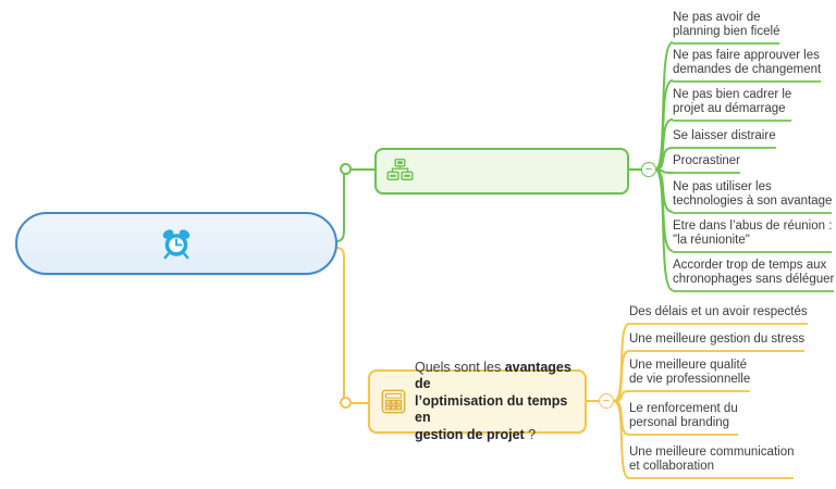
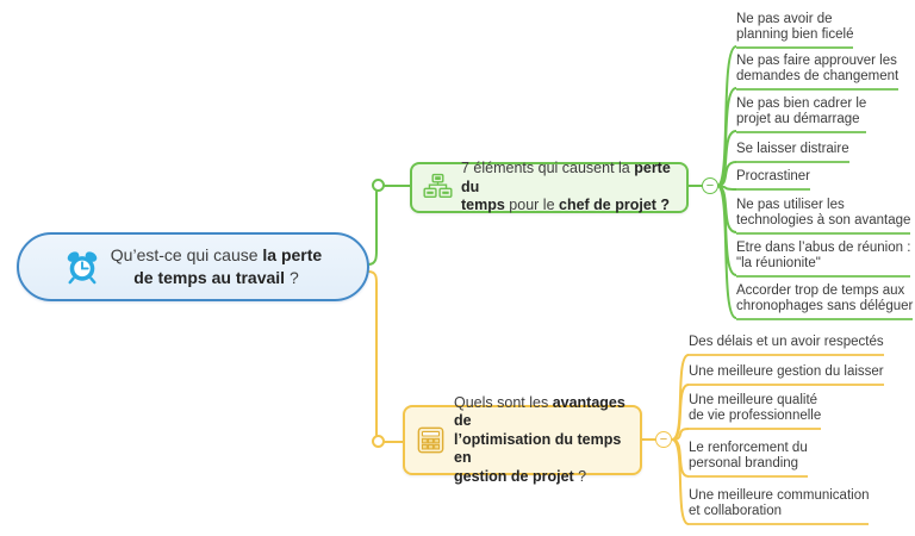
+ Qu’est-ce qui cause la perte
+ de temps au travail ?
+ 7 éléments qui causent la perte du
+ temps pour le chef de projet ?
  Quels sont les avantages de
  l’optimisation du temps en
  gestion de projet ?
  −
  −
  Ne pas avoir de
  planning bien ficelé
  Ne pas faire approuver les
  demandes de changement
  Ne pas bien cadrer le
  projet au démarrage
  Se laisser distraire
  Procrastiner
  Ne pas utiliser les
  technologies à son avantage
  Etre dans l’abus de réunion :
  "la réunionite"
  Accorder trop de temps aux
  chronophages sans déléguer
  Des délais et un avoir respectés
- Une meilleure gestion du stress
+ Une meilleure gestion du laisser
  Une meilleure qualité
  de vie professionnelle
  Le renforcement du
  personal branding
  Une meilleure communication
  et collaboration
